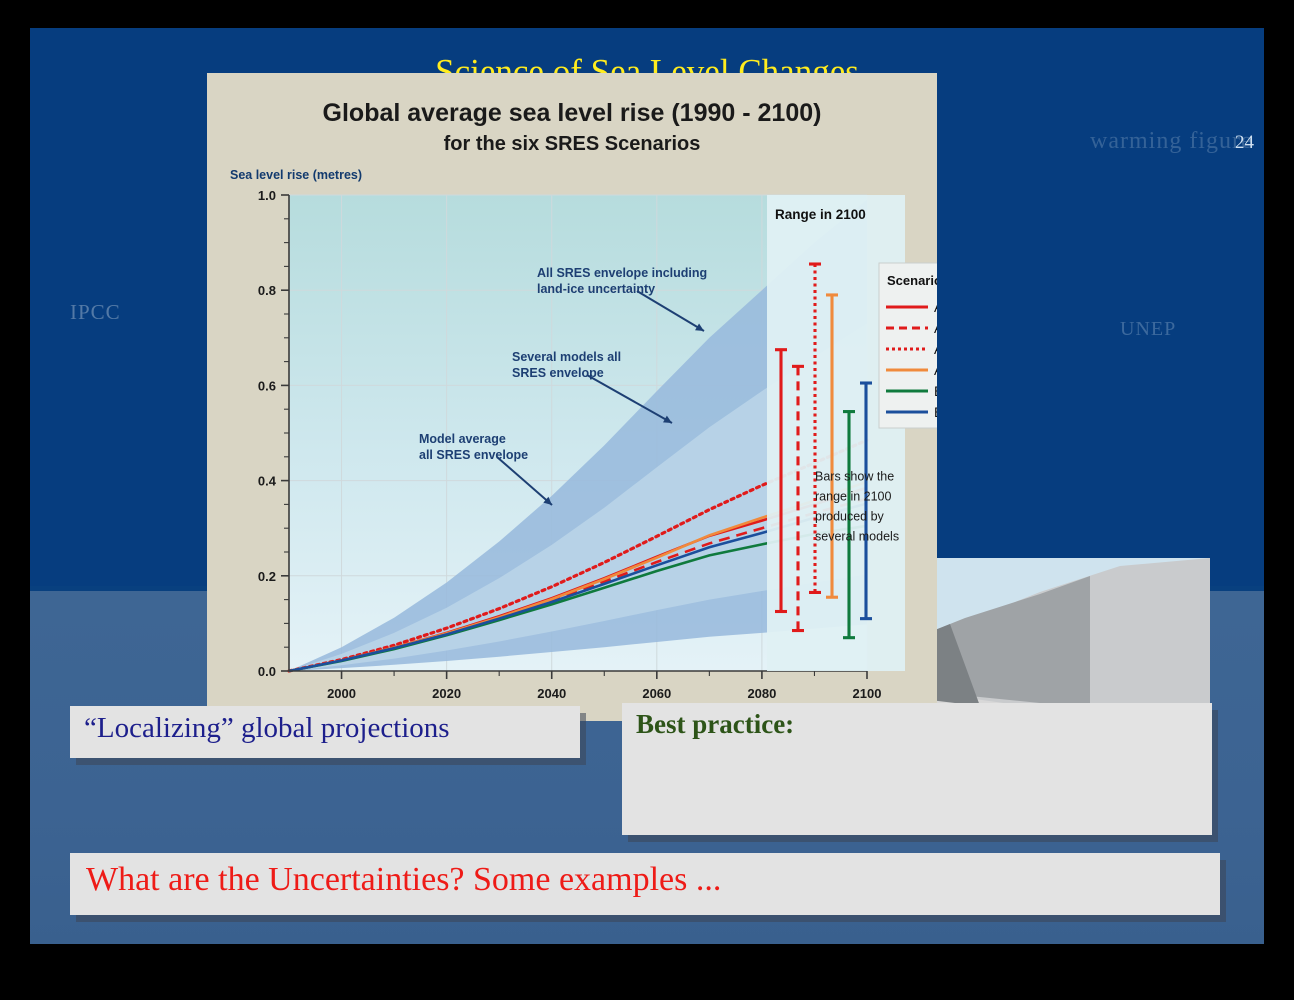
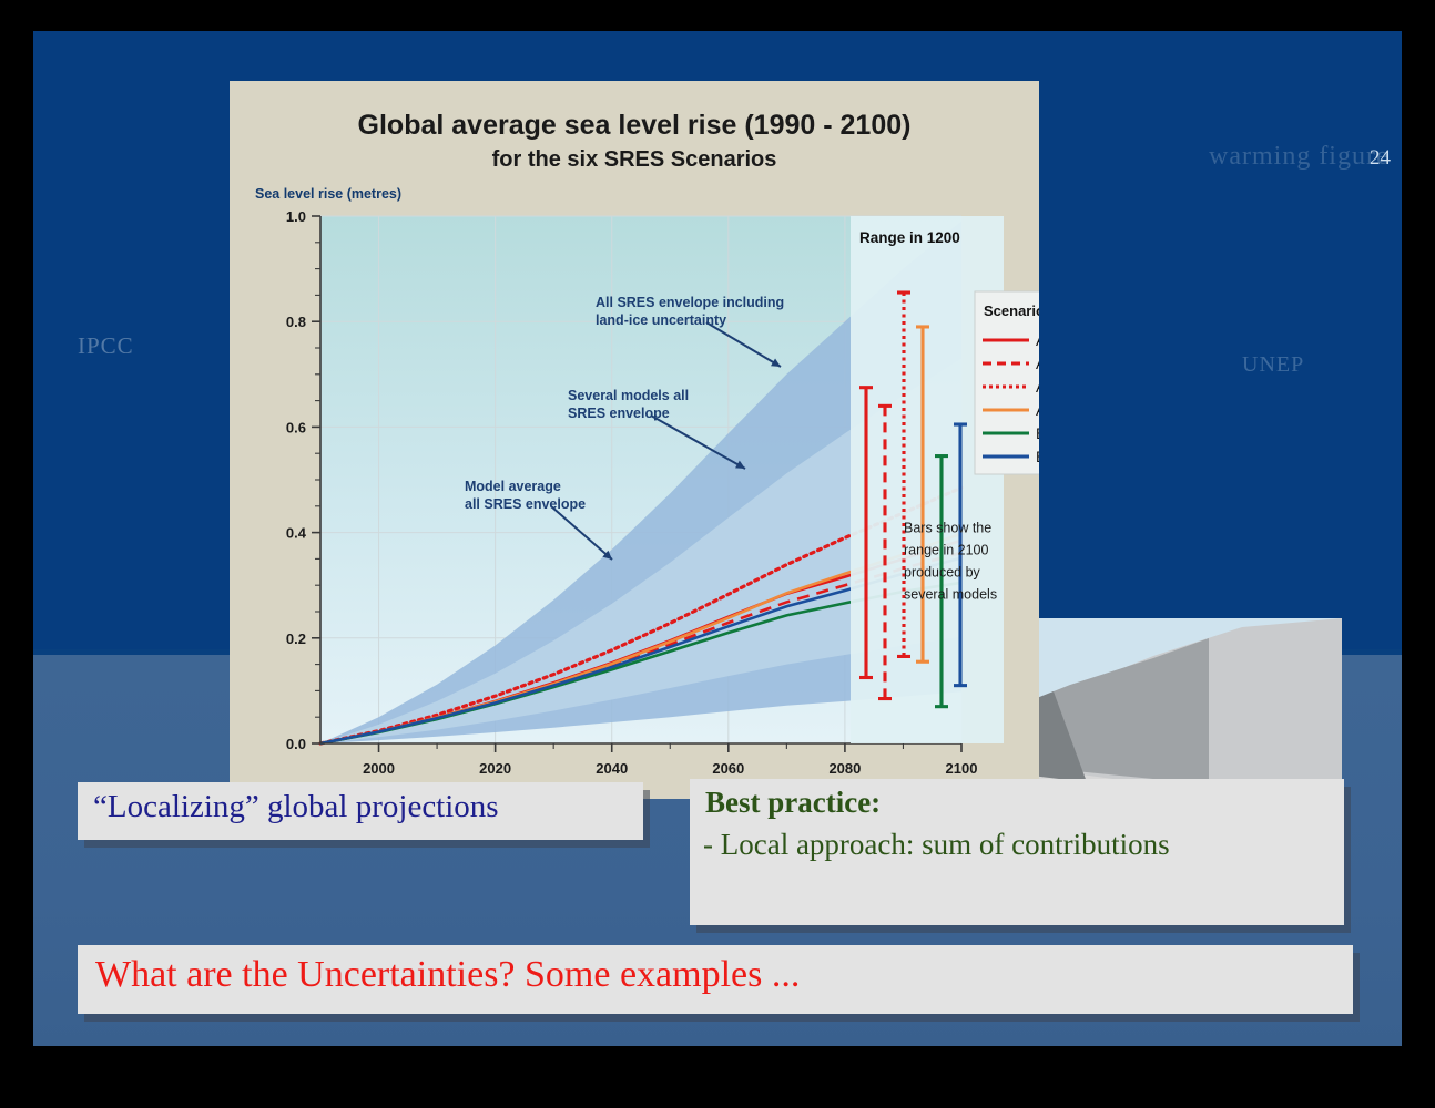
  warming figure
  UNEP
  24
- Science of Sea Level Changes
  Global average sea level rise (1990 - 2100)
  for the six SRES Scenarios
  Sea level rise (metres)
  0.0
  0.2
  0.4
  0.6
  0.8
  1.0
  2000
  2020
  2040
  2060
  2080
  2100
  All SRES envelope including
  land-ice uncertainty
  Several models all
  SRES envelope
  Model average
  all SRES envelope
- Range in 2100
+ Range in 1200
  Bars show the
  range in 2100
  produced by
  several models
  Scenari
  IPCC
  “Localizing” global projections
  Best practice:
+ - Local approach: sum of contributions
  What are the Uncertainties? Some examples ...
